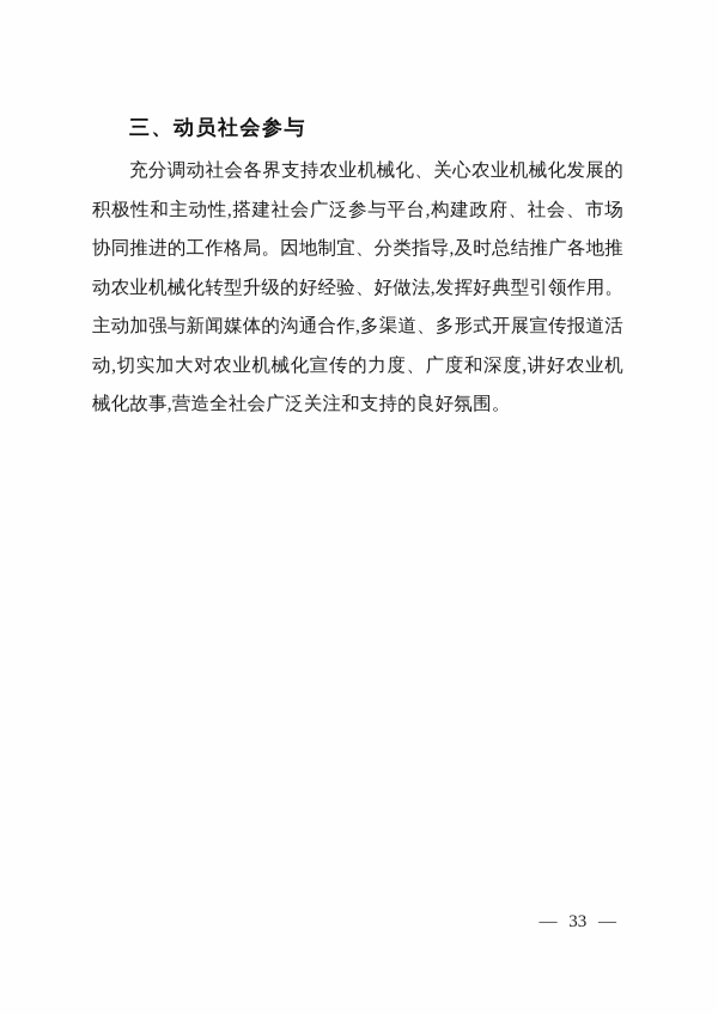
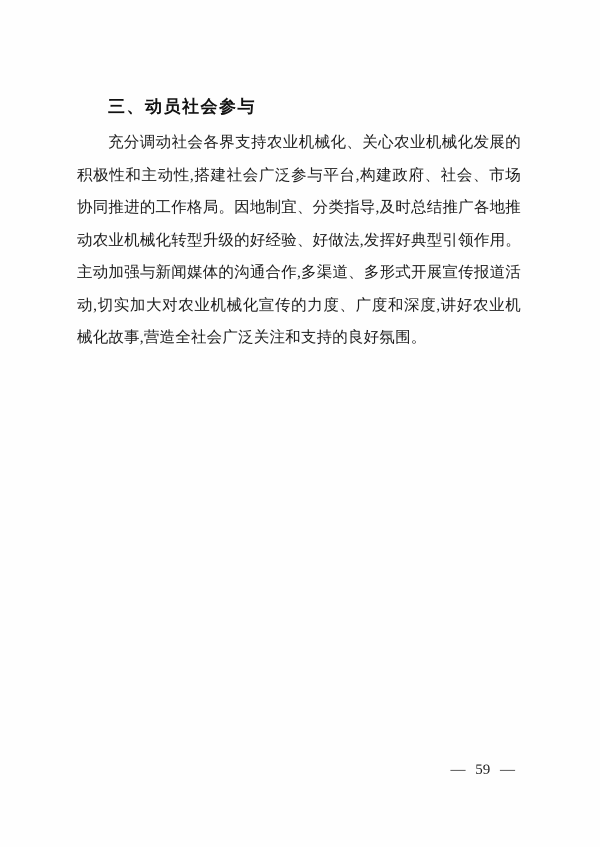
  三、动员社会参与
  充分调动社会各界支持农业机械化、关心农业机械化发展的积极性和主动性,搭建社会广泛参与平台,构建政府、社会、市场协同推进的工作格局。因地制宜、分类指导,及时总结推广各地推动农业机械化转型升级的好经验、好做法,发挥好典型引领作用。主动加强与新闻媒体的沟通合作,多渠道、多形式开展宣传报道活动,切实加大对农业机械化宣传的力度、广度和深度,讲好农业机械化故事,营造全社会广泛关注和支持的良好氛围。
- — 33 —
+ — 59 —
